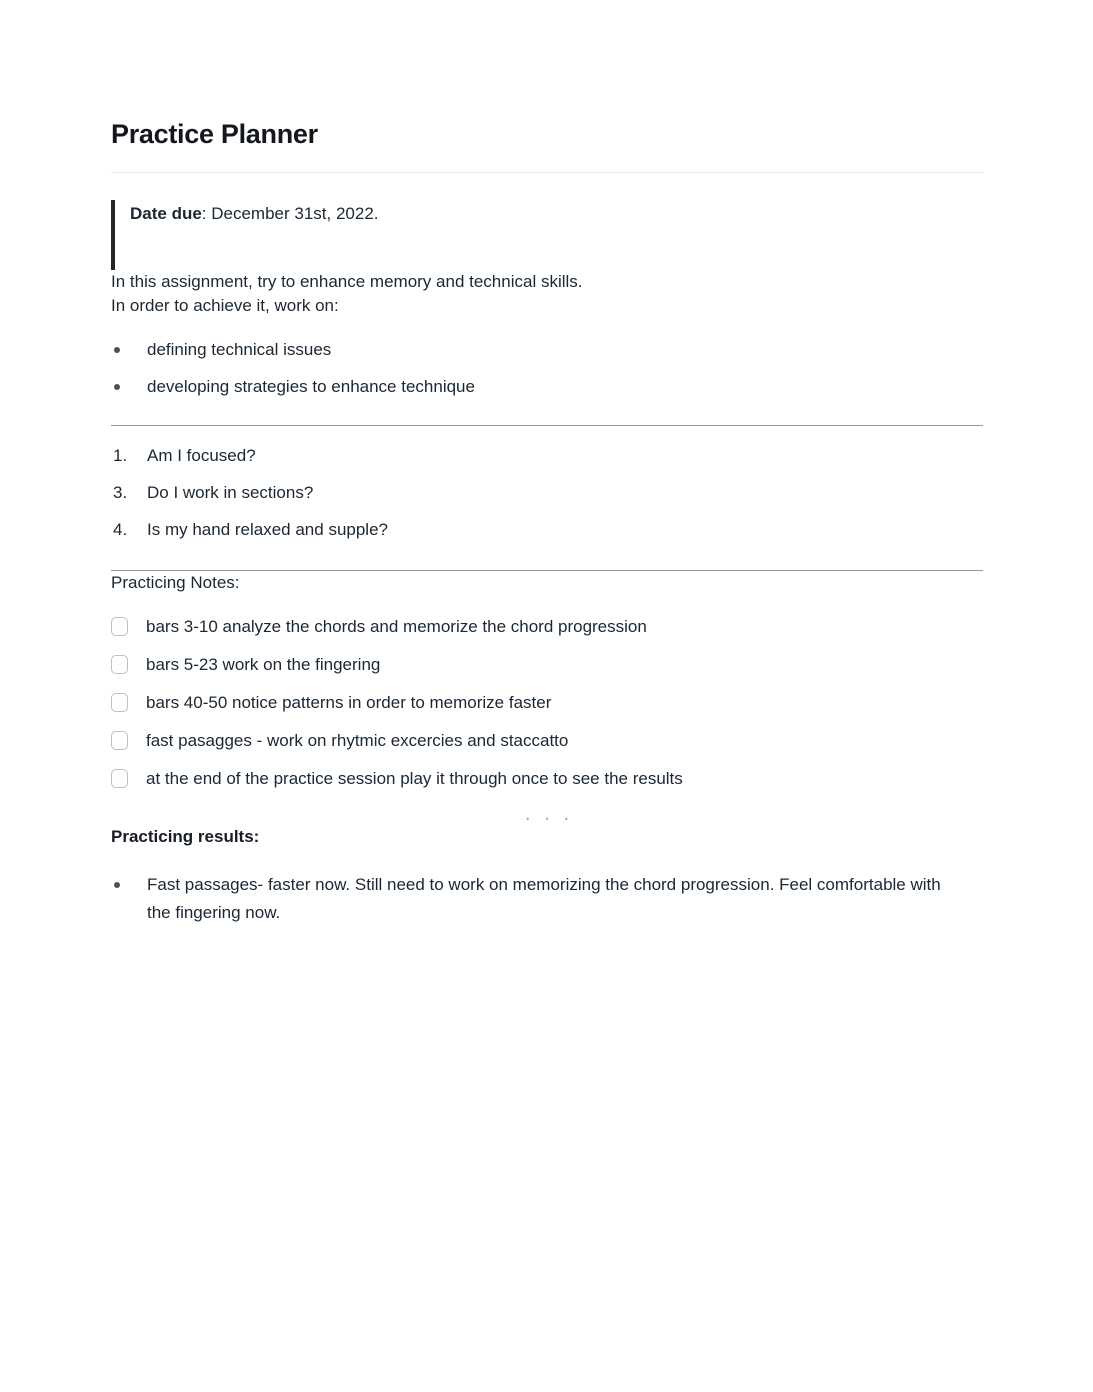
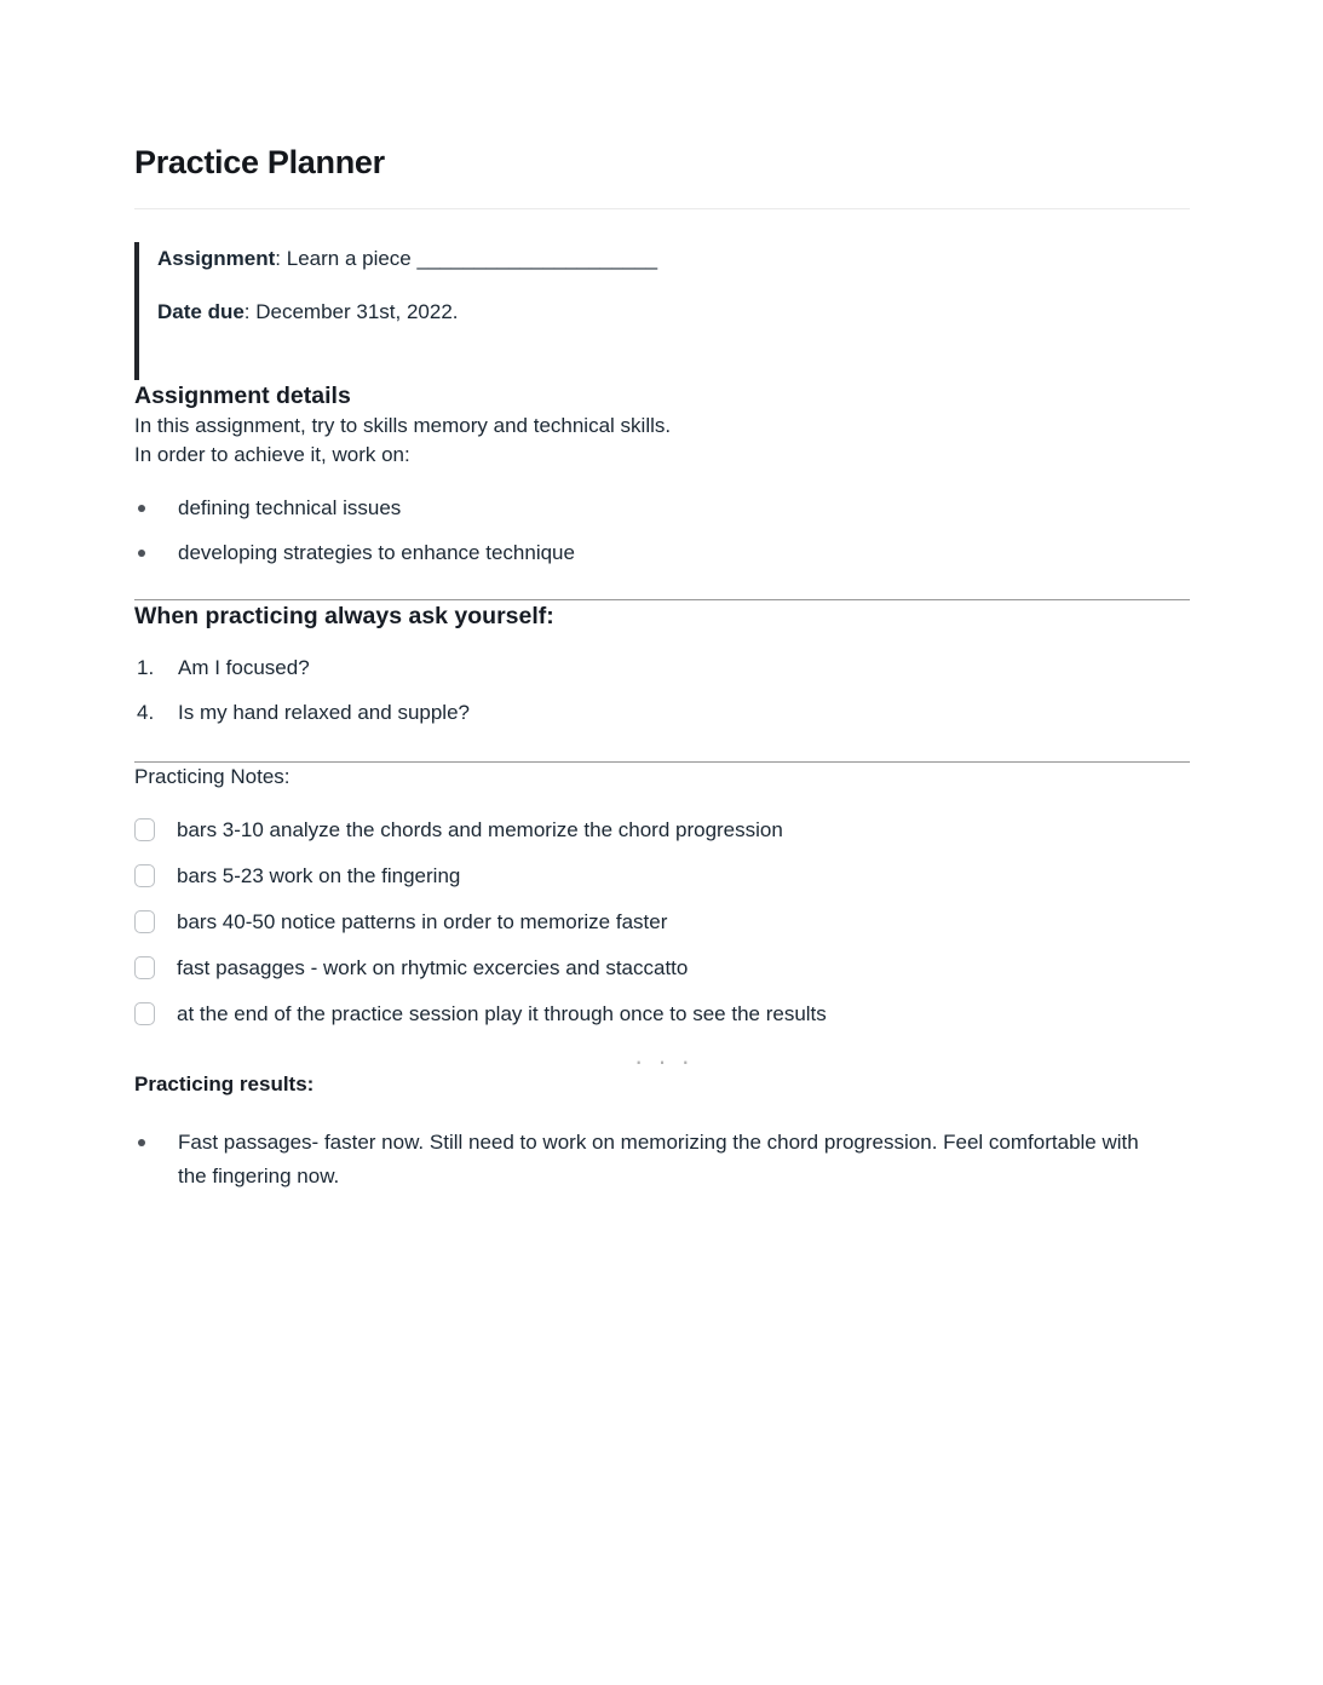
  Practice Planner
+ Assignment: Learn a piece _____________________
  Date due: December 31st, 2022.
+ Assignment details
- In this assignment, try to enhance memory and technical skills.
+ In this assignment, try to skills memory and technical skills.
  In order to achieve it, work on:
  defining technical issues
  developing strategies to enhance technique
+ When practicing always ask yourself:
  1.
  Am I focused?
- 3.
- Do I work in sections?
  4.
  Is my hand relaxed and supple?
  Practicing Notes:
  bars 3-10 analyze the chords and memorize the chord progression
  bars 5-23 work on the fingering
  bars 40-50 notice patterns in order to memorize faster
  fast pasagges - work on rhytmic excercies and staccatto
  at the end of the practice session play it through once to see the results
  ···
  Practicing results:
  Fast passages- faster now. Still need to work on memorizing the chord progression. Feel comfortable with the fingering now.
